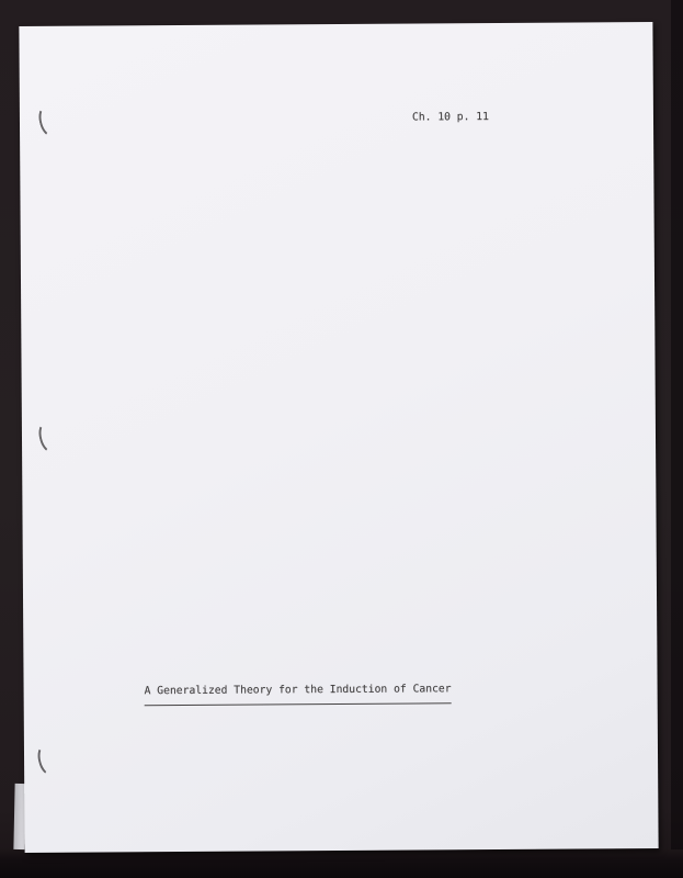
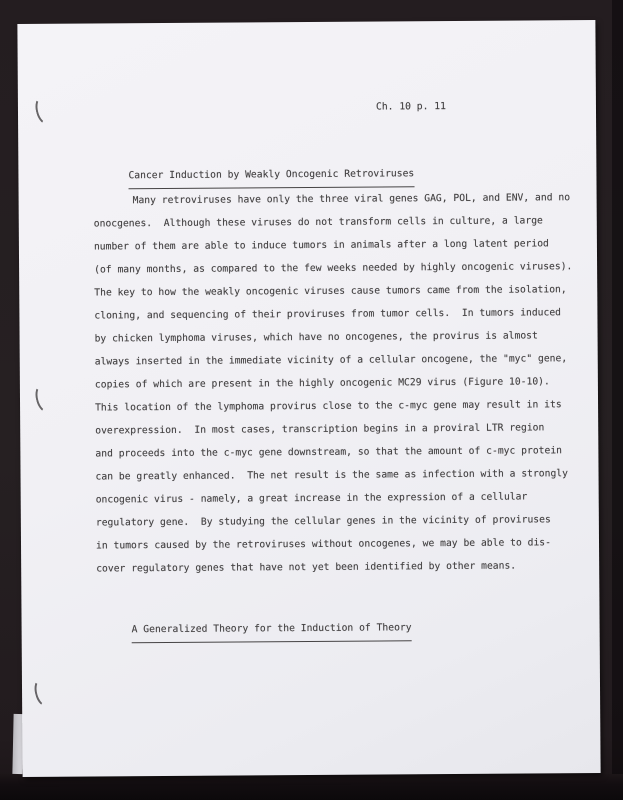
  Ch. 10 p. 11
+ Cancer Induction by Weakly Oncogenic Retroviruses
+ Many retroviruses have only the three viral genes GAG, POL, and ENV, and no
+ onocgenes. Although these viruses do not transform cells in culture, a large
+ number of them are able to induce tumors in animals after a long latent period
+ (of many months, as compared to the few weeks needed by highly oncogenic viruses).
+ The key to how the weakly oncogenic viruses cause tumors came from the isolation,
+ cloning, and sequencing of their proviruses from tumor cells. In tumors induced
+ by chicken lymphoma viruses, which have no oncogenes, the provirus is almost
+ always inserted in the immediate vicinity of a cellular oncogene, the "myc" gene,
+ copies of which are present in the highly oncogenic MC29 virus (Figure 10-10).
+ This location of the lymphoma provirus close to the c-myc gene may result in its
+ overexpression. In most cases, transcription begins in a proviral LTR region
+ and proceeds into the c-myc gene downstream, so that the amount of c-myc protein
+ can be greatly enhanced. The net result is the same as infection with a strongly
+ oncogenic virus - namely, a great increase in the expression of a cellular
+ regulatory gene. By studying the cellular genes in the vicinity of proviruses
+ in tumors caused by the retroviruses without oncogenes, we may be able to dis-
+ cover regulatory genes that have not yet been identified by other means.
- A Generalized Theory for the Induction of Cancer
+ A Generalized Theory for the Induction of Theory
